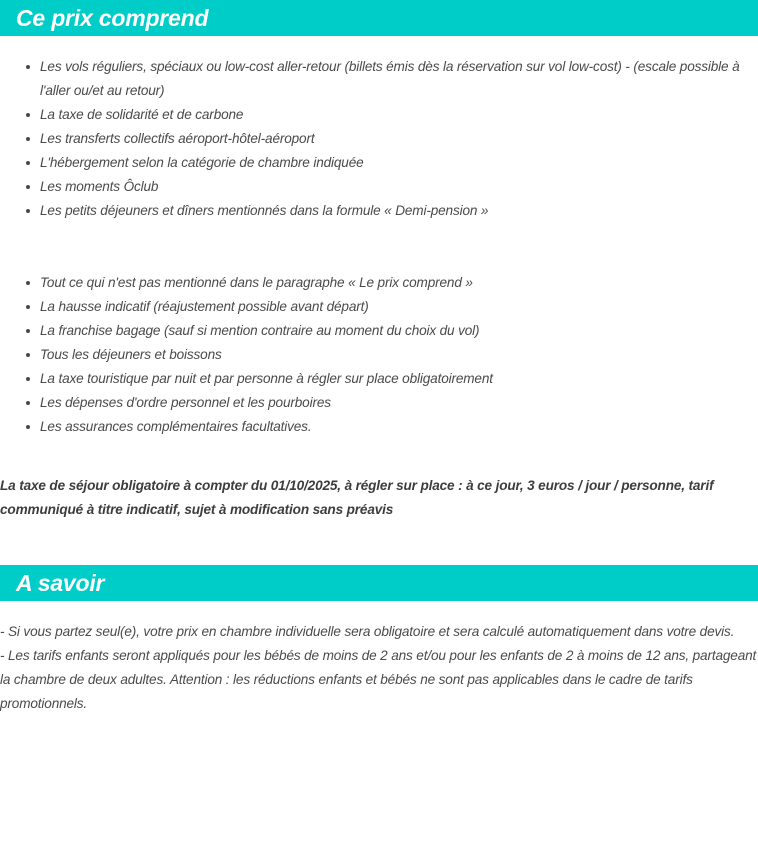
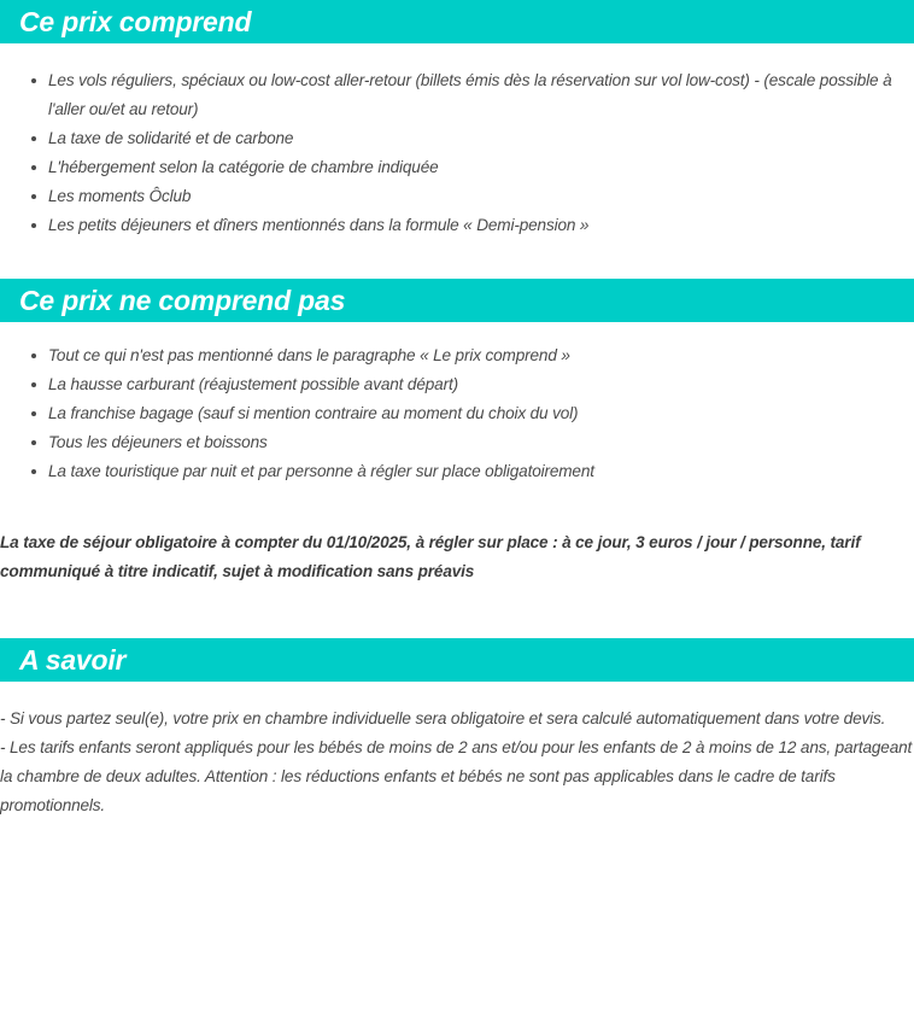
  Ce prix comprend
  Les vols réguliers, spéciaux ou low-cost aller-retour (billets émis dès la réservation sur vol low-cost) - (escale possible à l'aller ou/et au retour)
  La taxe de solidarité et de carbone
- Les transferts collectifs aéroport-hôtel-aéroport
  L'hébergement selon la catégorie de chambre indiquée
  Les moments Ôclub
  Les petits déjeuners et dîners mentionnés dans la formule « Demi-pension »
+ Ce prix ne comprend pas
  Tout ce qui n'est pas mentionné dans le paragraphe « Le prix comprend »
- La hausse indicatif (réajustement possible avant départ)
+ La hausse carburant (réajustement possible avant départ)
  La franchise bagage (sauf si mention contraire au moment du choix du vol)
  Tous les déjeuners et boissons
  La taxe touristique par nuit et par personne à régler sur place obligatoirement
- Les dépenses d'ordre personnel et les pourboires
- Les assurances complémentaires facultatives.
  La taxe de séjour obligatoire à compter du 01/10/2025, à régler sur place : à ce jour, 3 euros / jour / personne, tarif communiqué à titre indicatif, sujet à modification sans préavis
  A savoir
  - Si vous partez seul(e), votre prix en chambre individuelle sera obligatoire et sera calculé automatiquement dans votre devis.
  - Les tarifs enfants seront appliqués pour les bébés de moins de 2 ans et/ou pour les enfants de 2 à moins de 12 ans, partageant la chambre de deux adultes. Attention : les réductions enfants et bébés ne sont pas applicables dans le cadre de tarifs promotionnels.
